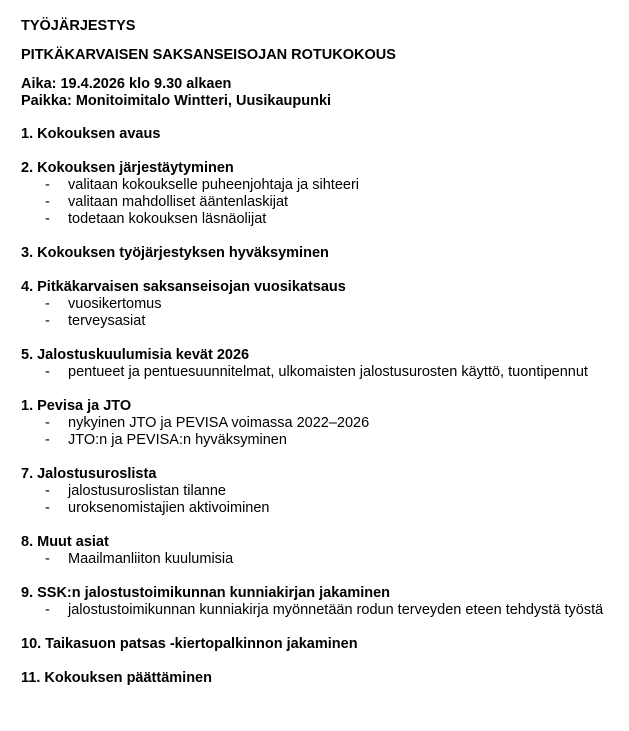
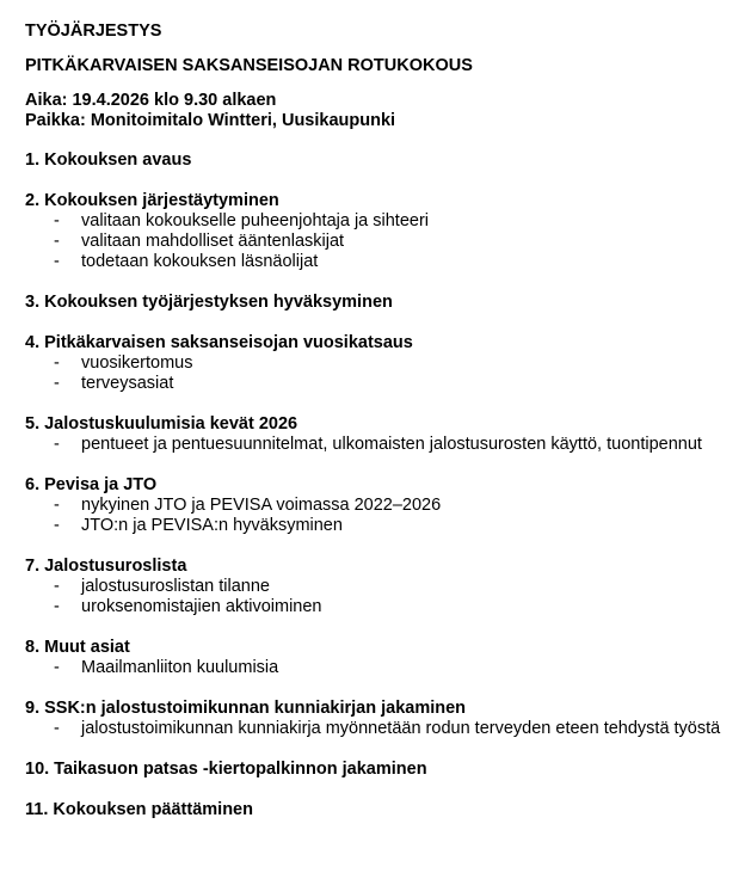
  TYÖJÄRJESTYS
  PITKÄKARVAISEN SAKSANSEISOJAN ROTUKOKOUS
  Aika: 19.4.2026 klo 9.30 alkaen
  Paikka: Monitoimitalo Wintteri, Uusikaupunki
  1. Kokouksen avaus
  2. Kokouksen järjestäytyminen
  -
  valitaan kokoukselle puheenjohtaja ja sihteeri
  -
  valitaan mahdolliset ääntenlaskijat
  -
  todetaan kokouksen läsnäolijat
  3. Kokouksen työjärjestyksen hyväksyminen
  4. Pitkäkarvaisen saksanseisojan vuosikatsaus
  -
  vuosikertomus
  -
  terveysasiat
  5. Jalostuskuulumisia kevät 2026
  -
  pentueet ja pentuesuunnitelmat, ulkomaisten jalostusurosten käyttö, tuontipennut
- 1. Pevisa ja JTO
+ 6. Pevisa ja JTO
  -
  nykyinen JTO ja PEVISA voimassa 2022–2026
  -
  JTO:n ja PEVISA:n hyväksyminen
  7. Jalostusuroslista
  -
  jalostusuroslistan tilanne
  -
  uroksenomistajien aktivoiminen
  8. Muut asiat
  -
  Maailmanliiton kuulumisia
  9. SSK:n jalostustoimikunnan kunniakirjan jakaminen
  -
  jalostustoimikunnan kunniakirja myönnetään rodun terveyden eteen tehdystä työstä
  10. Taikasuon patsas -kiertopalkinnon jakaminen
  11. Kokouksen päättäminen
